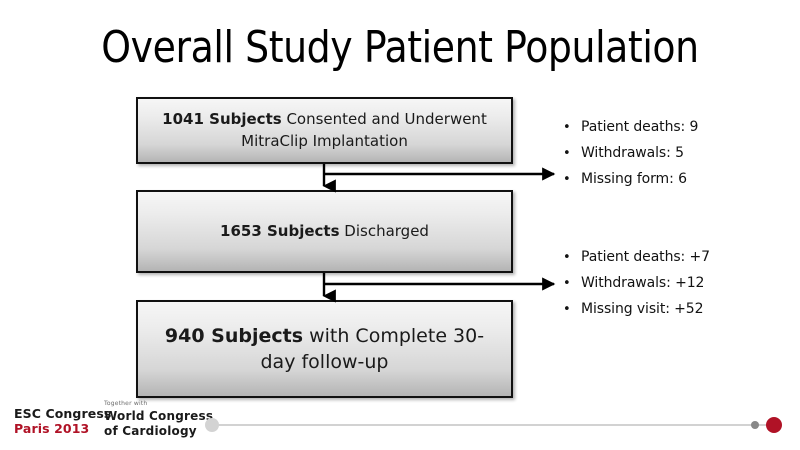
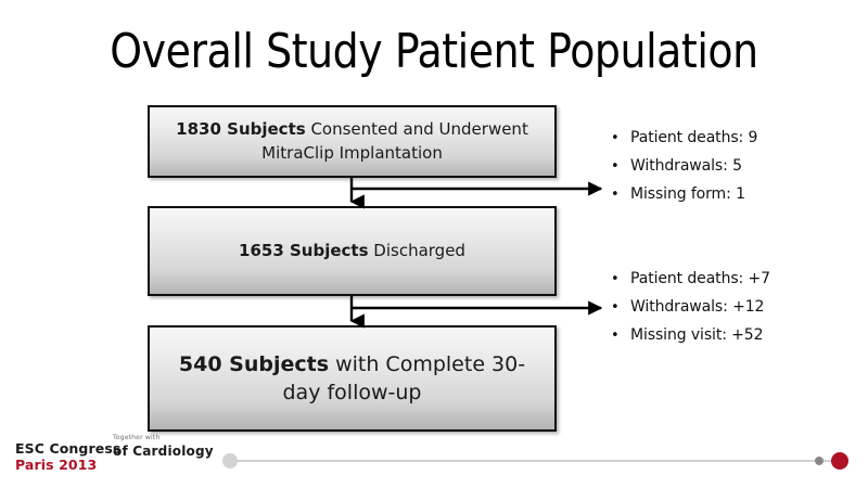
  Overall Study Patient Population
- 1041 Subjects Consented and Underwent MitraClip Implantation
+ 1830 Subjects Consented and Underwent MitraClip Implantation
  1653 Subjects Discharged
- 940 Subjects with Complete 30-day follow-up
+ 540 Subjects with Complete 30-day follow-up
  •
  Patient deaths: 9
  •
  Withdrawals: 5
  •
- Missing form: 6
+ Missing form: 1
  •
  Patient deaths: +7
  •
  Withdrawals: +12
  •
  Missing visit: +52
  ESC Congress
  Paris 2013
- World Congress
  of Cardiology
